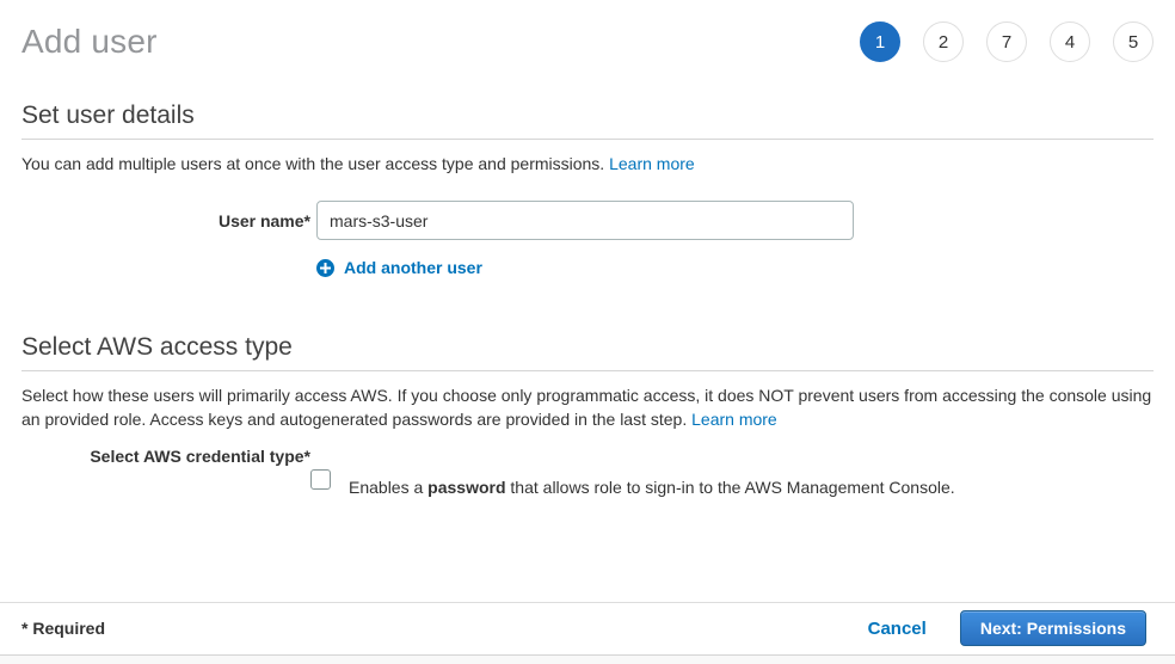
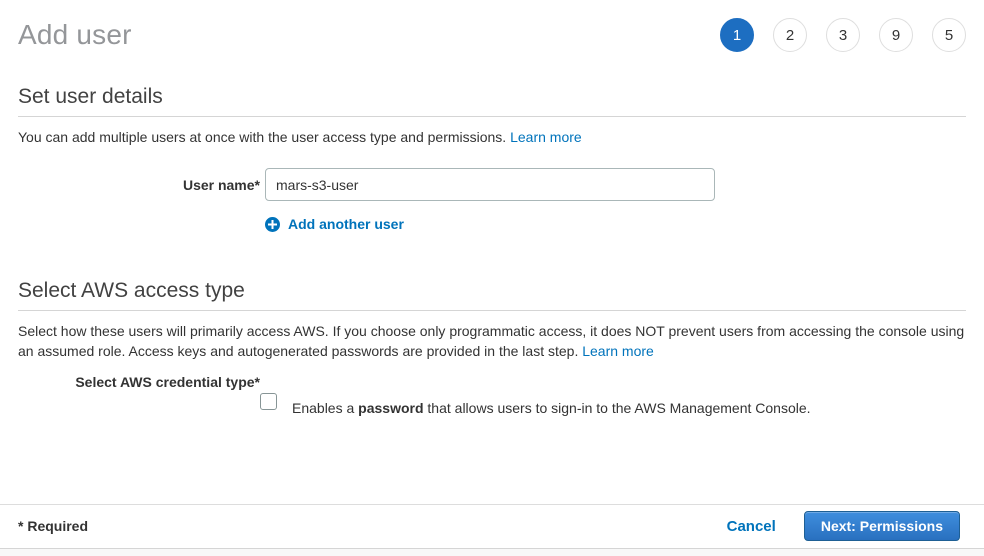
  Add user
  1
  2
- 7
+ 3
- 4
+ 9
  5
  Set user details
  You can add multiple users at once with the user access type and permissions. Learn more
  User name*
  mars-s3-user
  Add another user
  Select AWS access type
- Select how these users will primarily access AWS. If you choose only programmatic access, it does NOT prevent users from accessing the console using an provided role. Access keys and autogenerated passwords are provided in the last step. Learn more
+ Select how these users will primarily access AWS. If you choose only programmatic access, it does NOT prevent users from accessing the console using an assumed role. Access keys and autogenerated passwords are provided in the last step. Learn more
  Select AWS credential type*
- Enables a password that allows role to sign-in to the AWS Management Console.
+ Enables a password that allows users to sign-in to the AWS Management Console.
  * Required
  Cancel
  Next: Permissions
